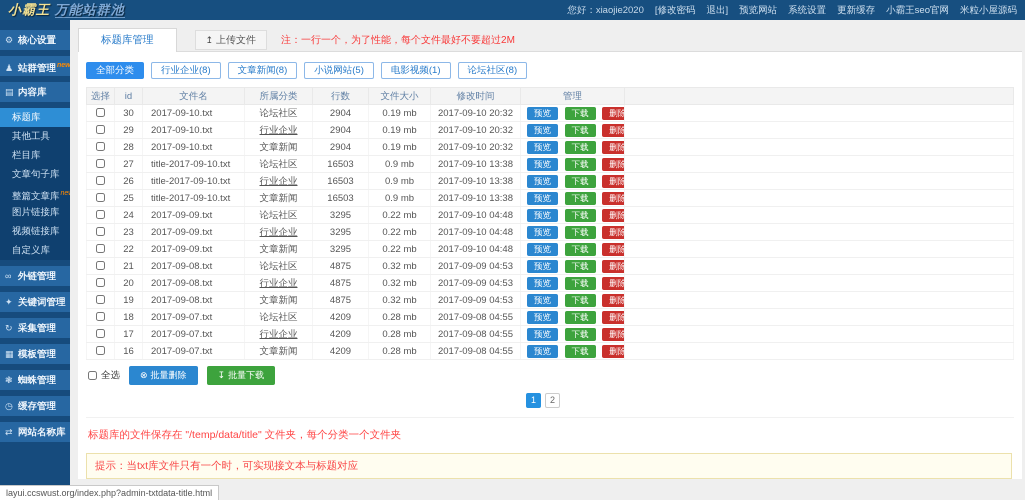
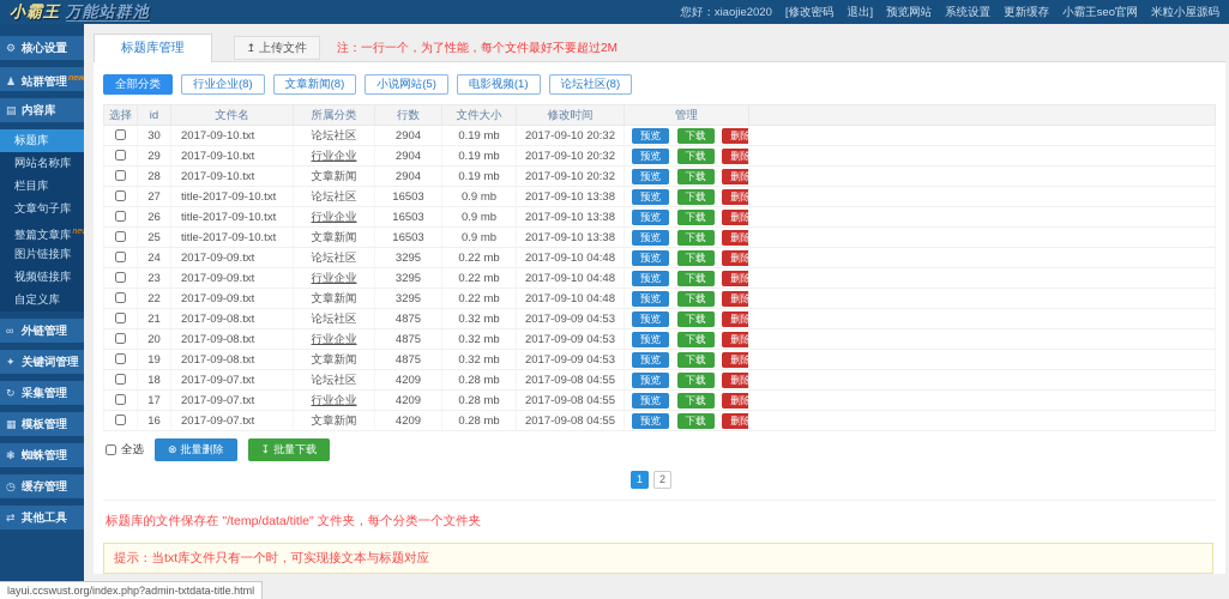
  小霸王 万能站群池
  您好：xiaojie2020
  [修改密码
  退出]
  预览网站
  系统设置
  更新缓存
  小霸王seo官网
  米粒小屋源码
  ⚙ 核心设置
  ▤ 内容库
  标题库
- 其他工具
+ 网站名称库
  栏目库
  文章句子库
  图片链接库
  视频链接库
  自定义库
  ∞ 外链管理
  ✦ 关键词管理
  ↻ 采集管理
  ▦ 模板管理
  ❃ 蜘蛛管理
  ◷ 缓存管理
- ⇄ 网站名称库
+ ⇄ 其他工具
  标题库管理
  ↥ 上传文件
  注：一行一个，为了性能，每个文件最好不要超过2M
  全部分类
  行业企业(8)
  文章新闻(8)
  小说网站(5)
  电影视频(1)
  论坛社区(8)
  	选择	id	文件名	所属分类	行数	文件大小	修改时间	管理
  	30	2017-09-10.txt	论坛社区	2904	0.19 mb	2017-09-10 20:32	预览 下载 删除
  	29	2017-09-10.txt	行业企业	2904	0.19 mb	2017-09-10 20:32	预览 下载 删除
  	28	2017-09-10.txt	文章新闻	2904	0.19 mb	2017-09-10 20:32	预览 下载 删除
  	27	title-2017-09-10.txt	论坛社区	16503	0.9 mb	2017-09-10 13:38	预览 下载 删除
  	26	title-2017-09-10.txt	行业企业	16503	0.9 mb	2017-09-10 13:38	预览 下载 删除
  	25	title-2017-09-10.txt	文章新闻	16503	0.9 mb	2017-09-10 13:38	预览 下载 删除
  	24	2017-09-09.txt	论坛社区	3295	0.22 mb	2017-09-10 04:48	预览 下载 删除
  	23	2017-09-09.txt	行业企业	3295	0.22 mb	2017-09-10 04:48	预览 下载 删除
  	22	2017-09-09.txt	文章新闻	3295	0.22 mb	2017-09-10 04:48	预览 下载 删除
  	21	2017-09-08.txt	论坛社区	4875	0.32 mb	2017-09-09 04:53	预览 下载 删除
  	20	2017-09-08.txt	行业企业	4875	0.32 mb	2017-09-09 04:53	预览 下载 删除
  	19	2017-09-08.txt	文章新闻	4875	0.32 mb	2017-09-09 04:53	预览 下载 删除
  	18	2017-09-07.txt	论坛社区	4209	0.28 mb	2017-09-08 04:55	预览 下载 删除
  	17	2017-09-07.txt	行业企业	4209	0.28 mb	2017-09-08 04:55	预览 下载 删除
  	16	2017-09-07.txt	文章新闻	4209	0.28 mb	2017-09-08 04:55	预览 下载 删除
  全选
  ⊗ 批量删除
  ↧ 批量下载
  1
  2
  标题库的文件保存在 "/temp/data/title" 文件夹，每个分类一个文件夹
  提示：当txt库文件只有一个时，可实现接文本与标题对应
  layui.ccswust.org/index.php?admin-txtdata-title.html
